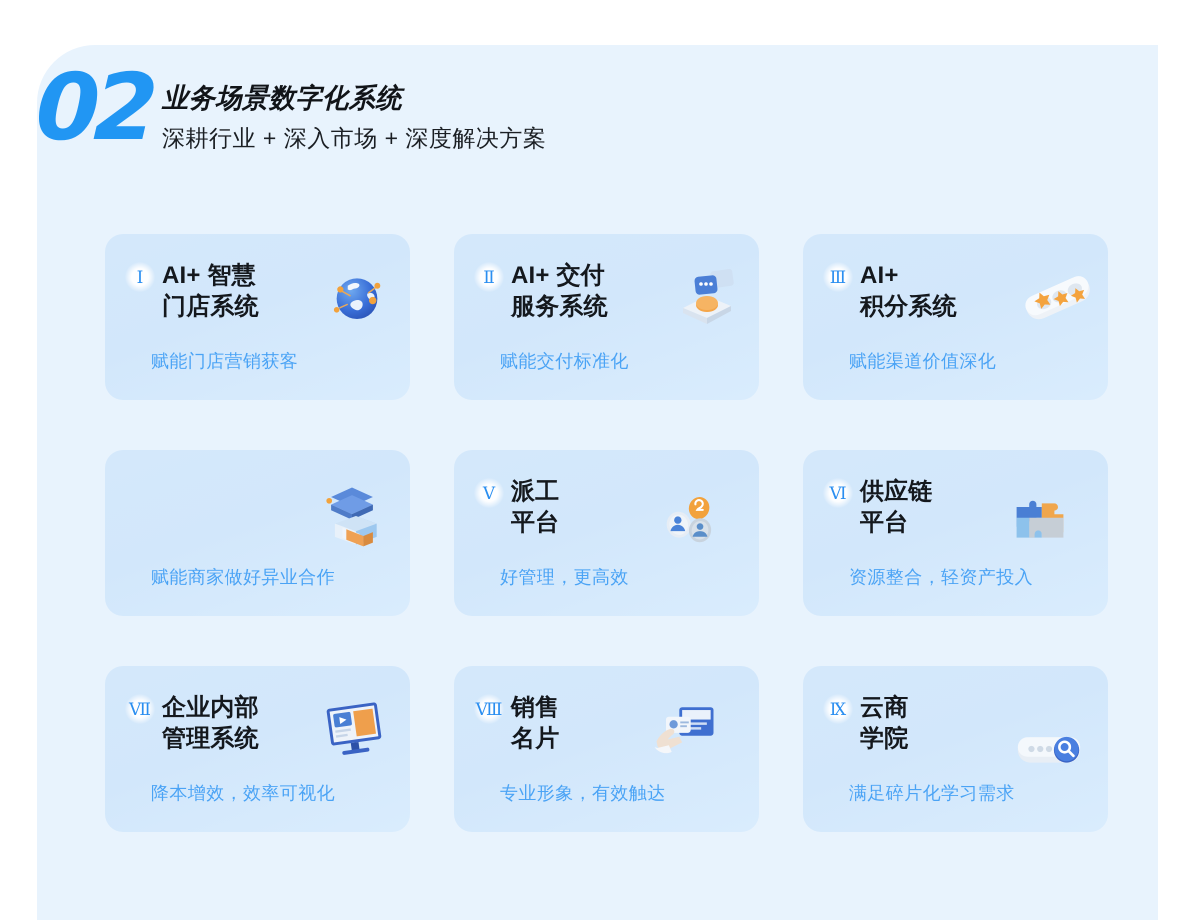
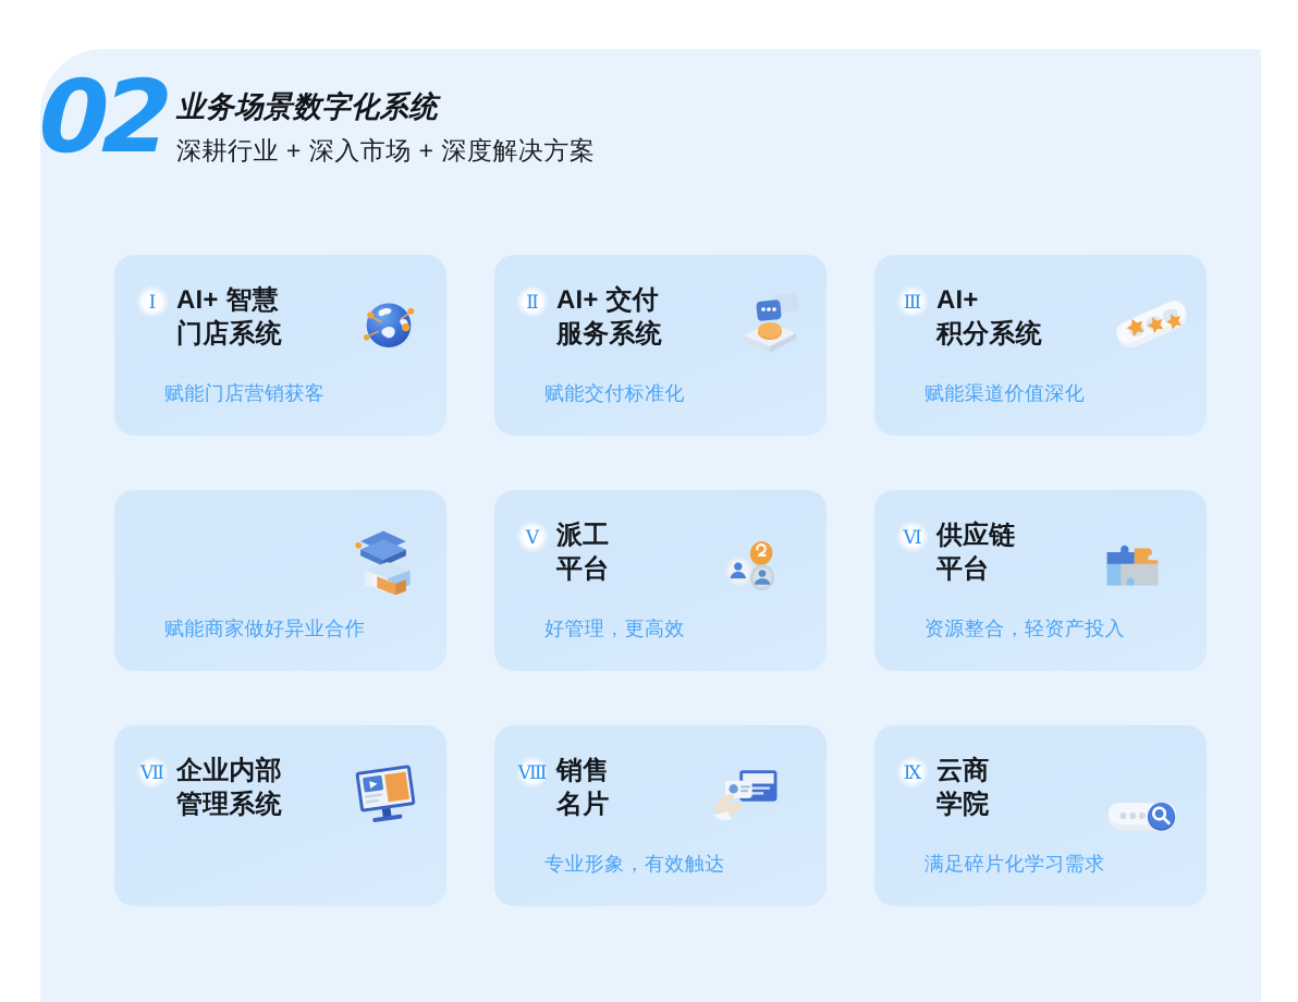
  业务场景数字化系统
  深耕行业 + 深入市场 + 深度解决方案
  Ⅰ
  AI+ 智慧
  门店系统
  赋能门店营销获客
  Ⅱ
  AI+ 交付
  服务系统
  赋能交付标准化
  Ⅲ
  AI+
  积分系统
  赋能渠道价值深化
  赋能商家做好异业合作
  Ⅴ
  派工
  平台
  好管理，更高效
  Ⅵ
  供应链
  平台
  资源整合，轻资产投入
  Ⅶ
  企业内部
  管理系统
- 降本增效，效率可视化
  Ⅷ
  销售
  名片
  专业形象，有效触达
  Ⅸ
  云商
  学院
  满足碎片化学习需求
